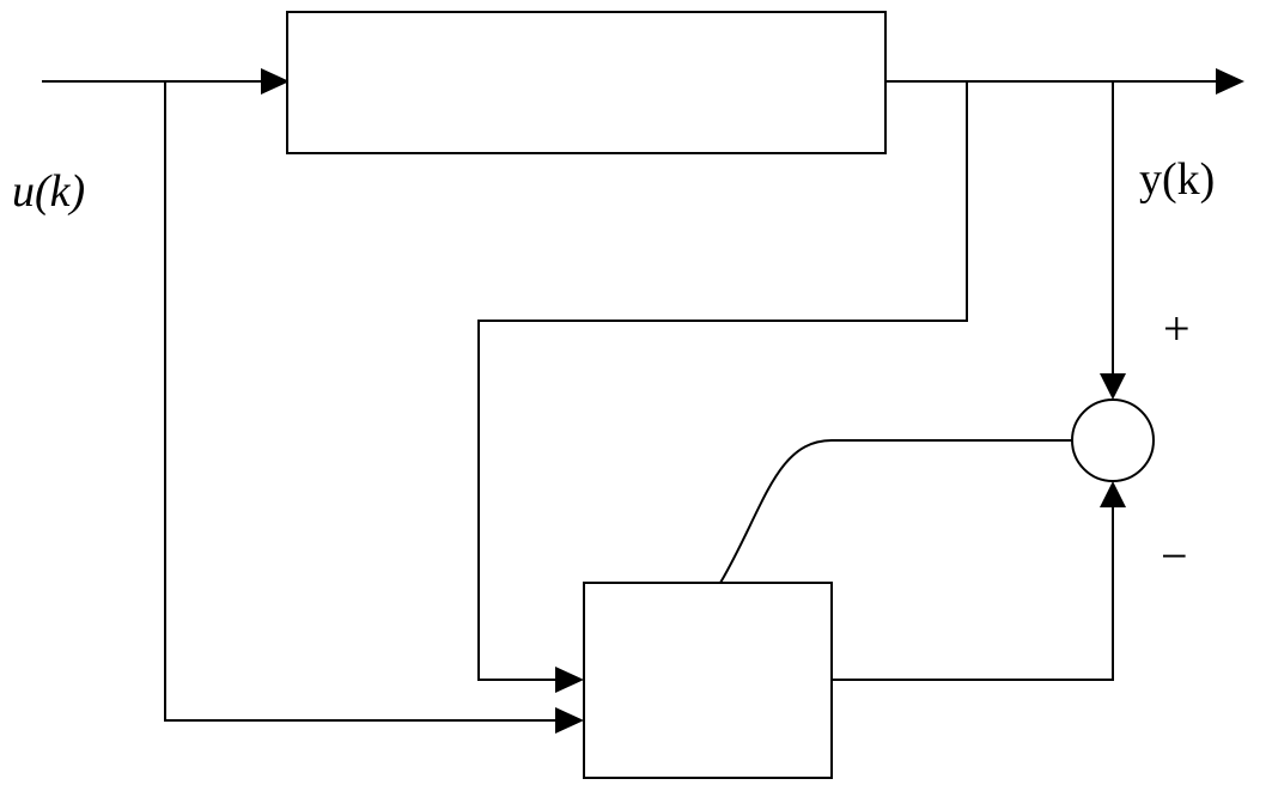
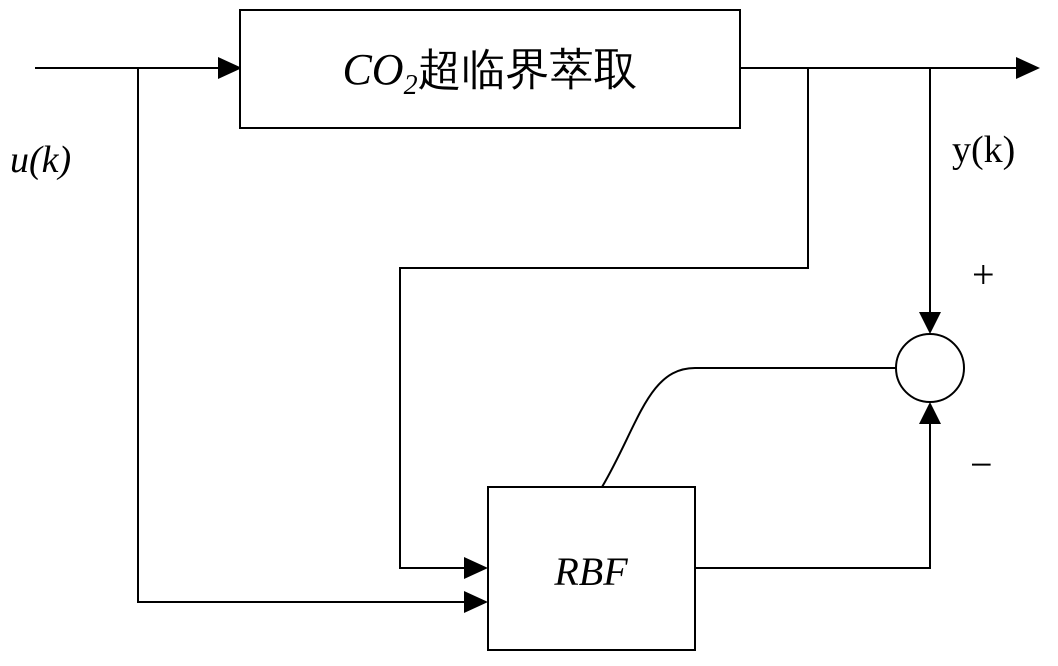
+ CO2 超临界萃取
+ RBF
  u(k)
  y(k)
  +
  −
